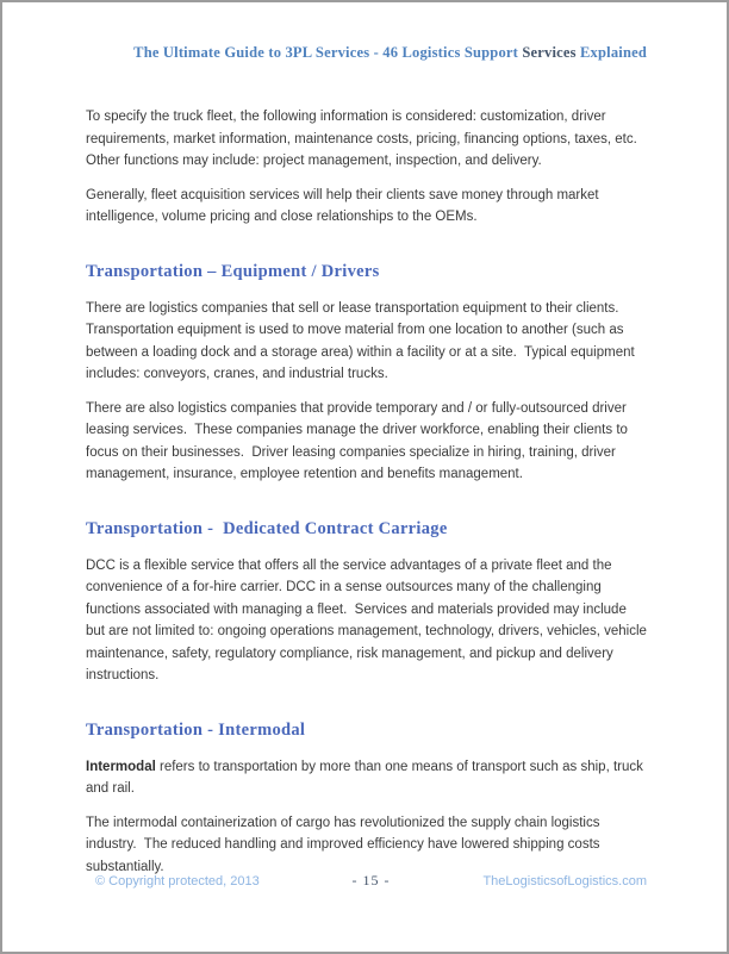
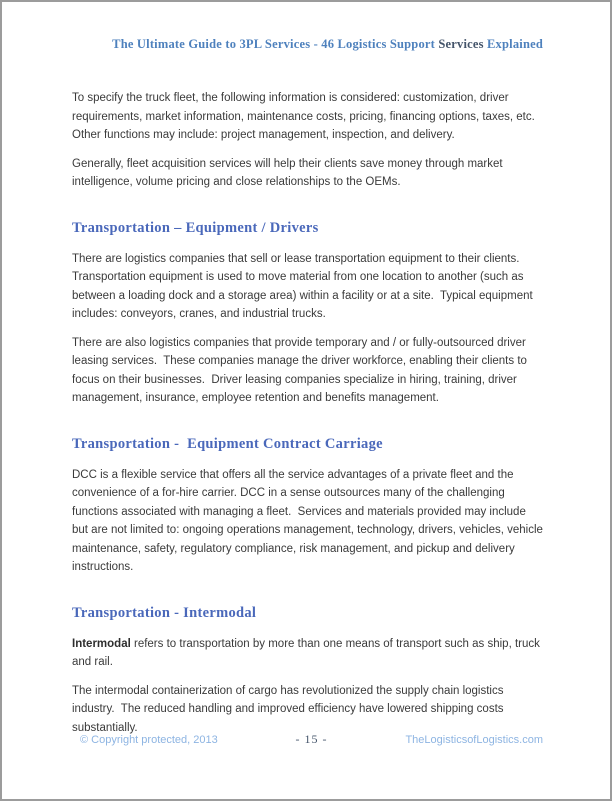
  The Ultimate Guide to 3PL Services - 46 Logistics Support Services Explained
  To specify the truck fleet, the following information is considered: customization, driver requirements, market information, maintenance costs, pricing, financing options, taxes, etc. Other functions may include: project management, inspection, and delivery.
  Generally, fleet acquisition services will help their clients save money through market intelligence, volume pricing and close relationships to the OEMs.
  Transportation – Equipment / Drivers
  There are logistics companies that sell or lease transportation equipment to their clients. Transportation equipment is used to move material from one location to another (such as between a loading dock and a storage area) within a facility or at a site. Typical equipment includes: conveyors, cranes, and industrial trucks.
  There are also logistics companies that provide temporary and / or fully-outsourced driver leasing services. These companies manage the driver workforce, enabling their clients to focus on their businesses. Driver leasing companies specialize in hiring, training, driver management, insurance, employee retention and benefits management.
- Transportation - Dedicated Contract Carriage
+ Transportation - Equipment Contract Carriage
  DCC is a flexible service that offers all the service advantages of a private fleet and the convenience of a for-hire carrier. DCC in a sense outsources many of the challenging functions associated with managing a fleet. Services and materials provided may include but are not limited to: ongoing operations management, technology, drivers, vehicles, vehicle maintenance, safety, regulatory compliance, risk management, and pickup and delivery instructions.
  Transportation - Intermodal
  Intermodal refers to transportation by more than one means of transport such as ship, truck and rail.
  The intermodal containerization of cargo has revolutionized the supply chain logistics industry. The reduced handling and improved efficiency have lowered shipping costs substantially.
  © Copyright protected, 2013
  - 15 -
  TheLogisticsofLogistics.com
